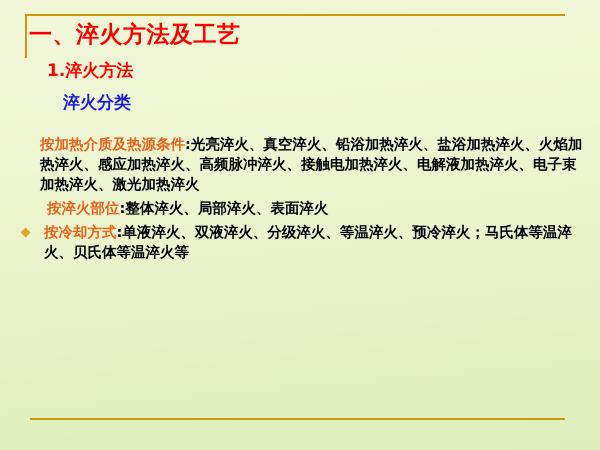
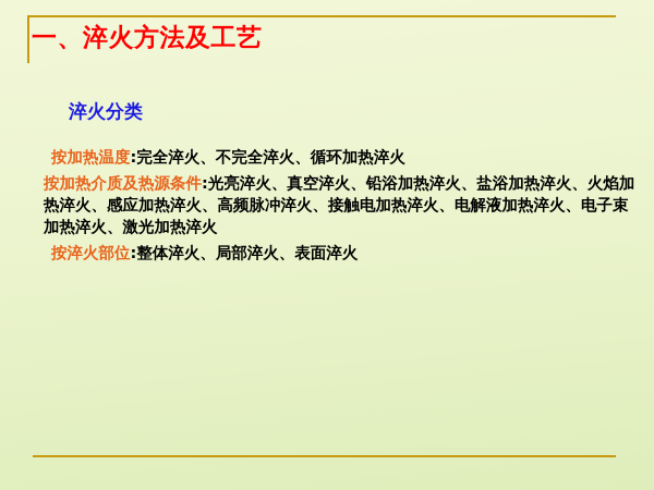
  一、淬火方法及工艺
- 1.淬火方法
  淬火分类
+ 按加热温度:完全淬火、不完全淬火、循环加热淬火
  按加热介质及热源条件:光亮淬火、真空淬火、铅浴加热淬火、盐浴加热淬火、火焰加热淬火、感应加热淬火、高频脉冲淬火、接触电加热淬火、电解液加热淬火、电子束加热淬火、激光加热淬火
  按淬火部位:整体淬火、局部淬火、表面淬火
- 按冷却方式:单液淬火、双液淬火、分级淬火、等温淬火、预冷淬火；马氏体等温淬火、贝氏体等温淬火等
